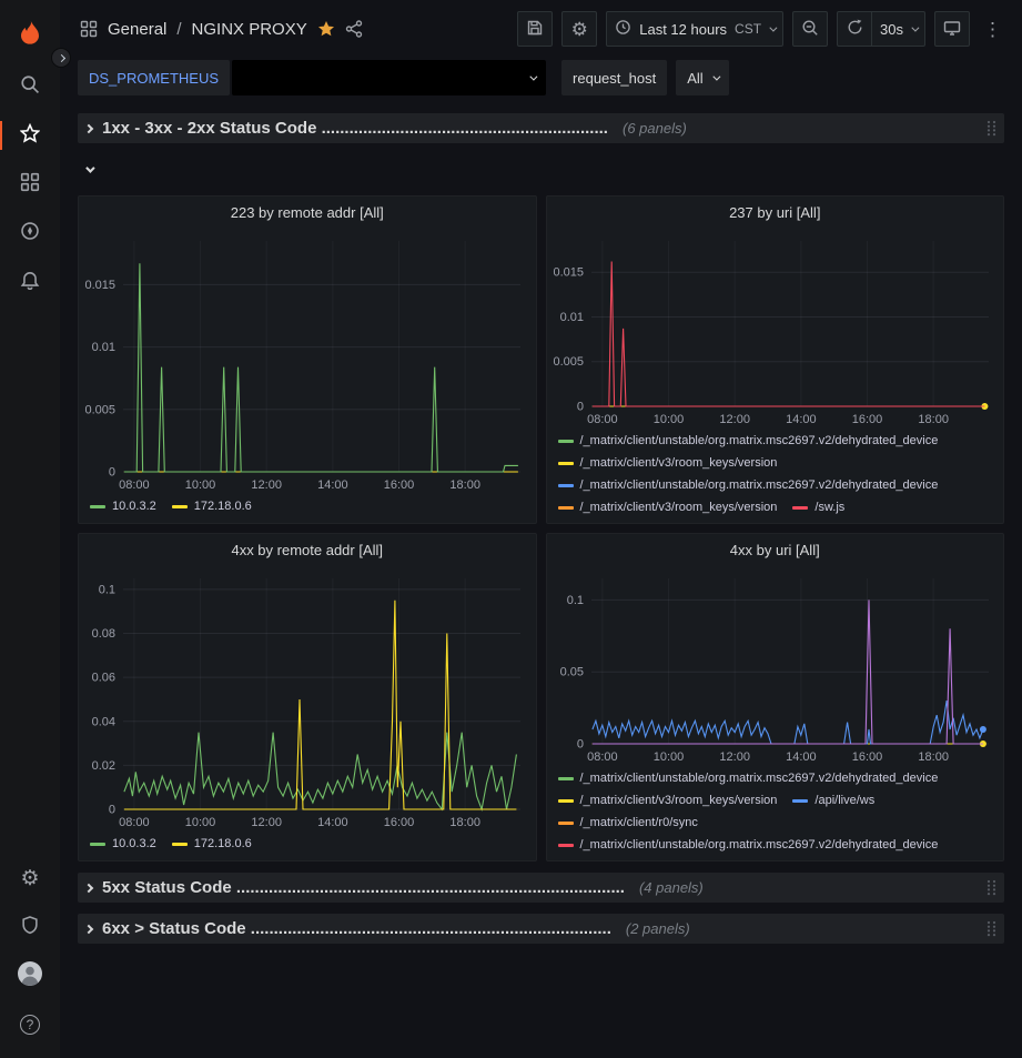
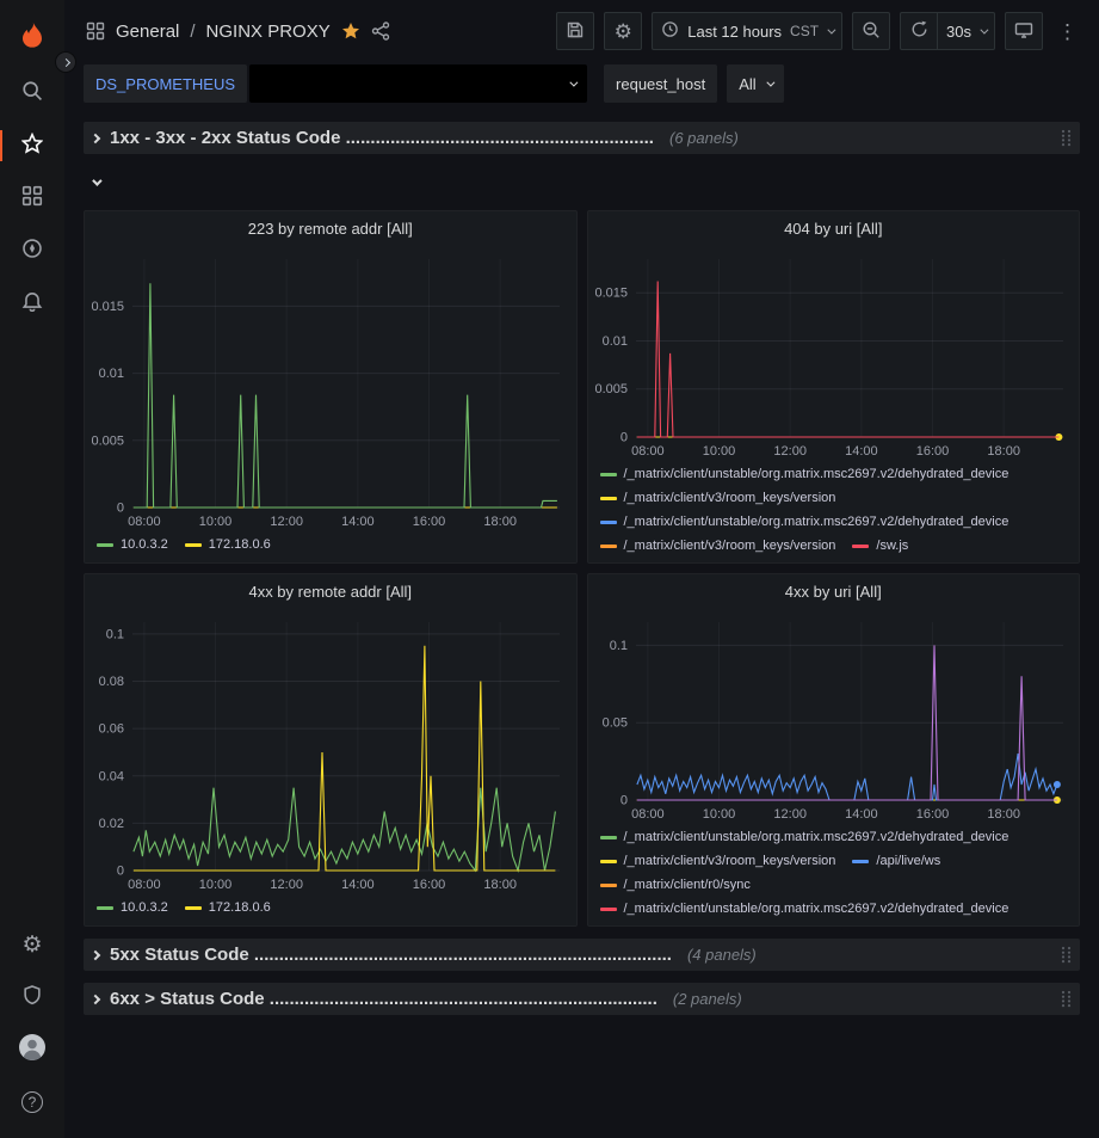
  ⚙
  ?
  General
  /
  NGINX PROXY
  ⚙
  Last 12 hours
  CST
  30s
  ⋮
  DS_PROMETHEUS
  request_host
  All
  1xx - 3xx - 2xx Status Code ..............................................................
  (6 panels)
  223 by remote addr [All]
  0
  0.005
  0.01
  0.015
  08:00
  10:00
  12:00
  14:00
  16:00
  18:00
  10.0.3.2
  172.18.0.6
- 237 by uri [All]
+ 404 by uri [All]
  0
  0.005
  0.01
  0.015
  08:00
  10:00
  12:00
  14:00
  16:00
  18:00
  /_matrix/client/unstable/org.matrix.msc2697.v2/dehydrated_device
  /_matrix/client/v3/room_keys/version
  /_matrix/client/unstable/org.matrix.msc2697.v2/dehydrated_device
  /_matrix/client/v3/room_keys/version
  /sw.js
  4xx by remote addr [All]
  0
  0.02
  0.04
  0.06
  0.08
  0.1
  08:00
  10:00
  12:00
  14:00
  16:00
  18:00
  10.0.3.2
  172.18.0.6
  4xx by uri [All]
  0
  0.05
  0.1
  08:00
  10:00
  12:00
  14:00
  16:00
  18:00
  /_matrix/client/unstable/org.matrix.msc2697.v2/dehydrated_device
  /_matrix/client/v3/room_keys/version
  /api/live/ws
  /_matrix/client/r0/sync
  /_matrix/client/unstable/org.matrix.msc2697.v2/dehydrated_device
  5xx Status Code ....................................................................................
  (4 panels)
  6xx > Status Code ..............................................................................
  (2 panels)
